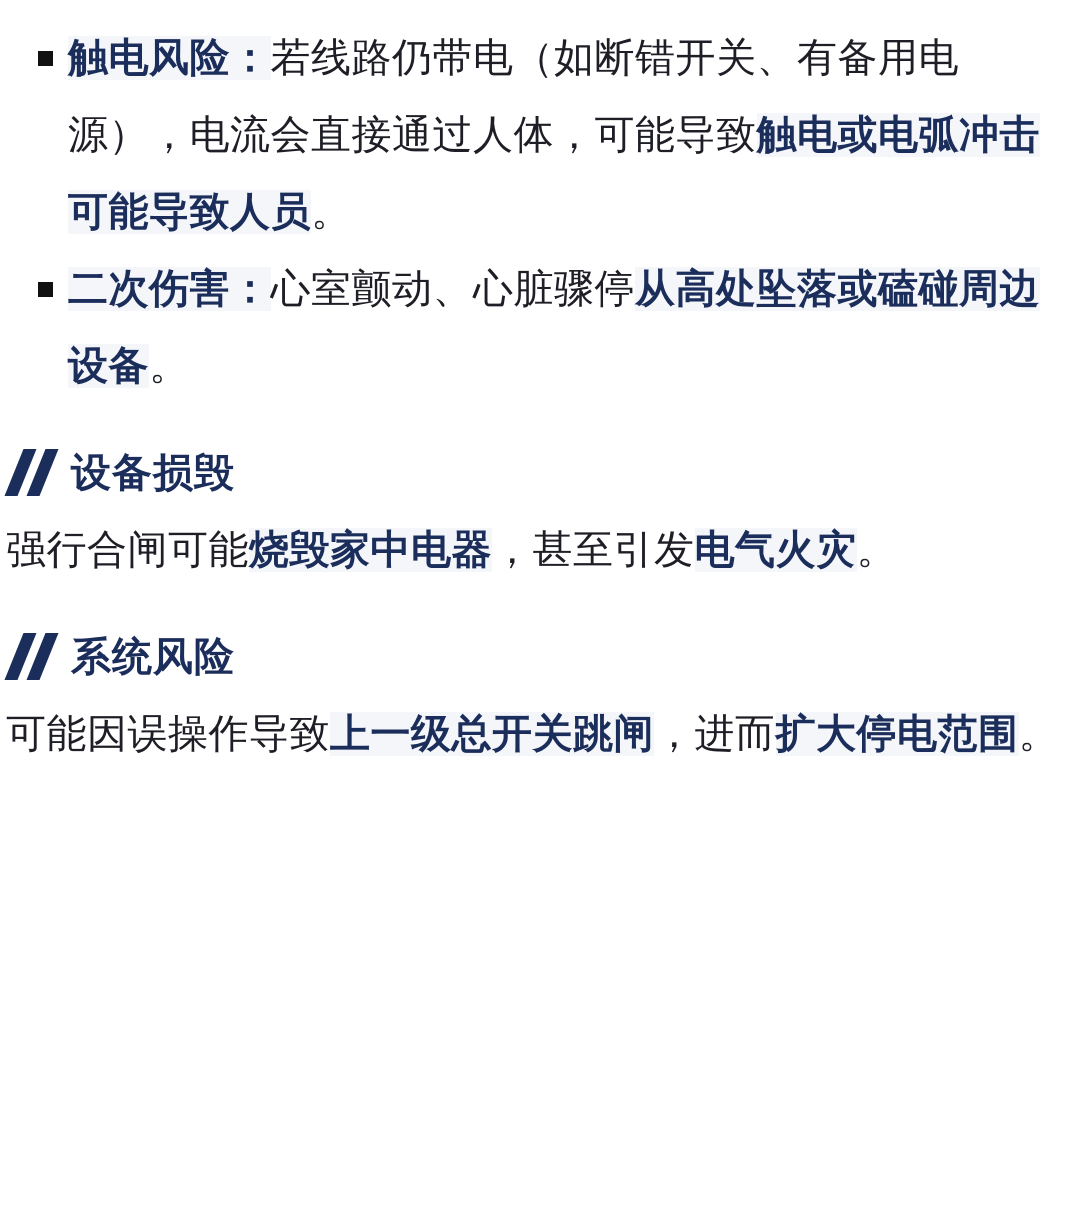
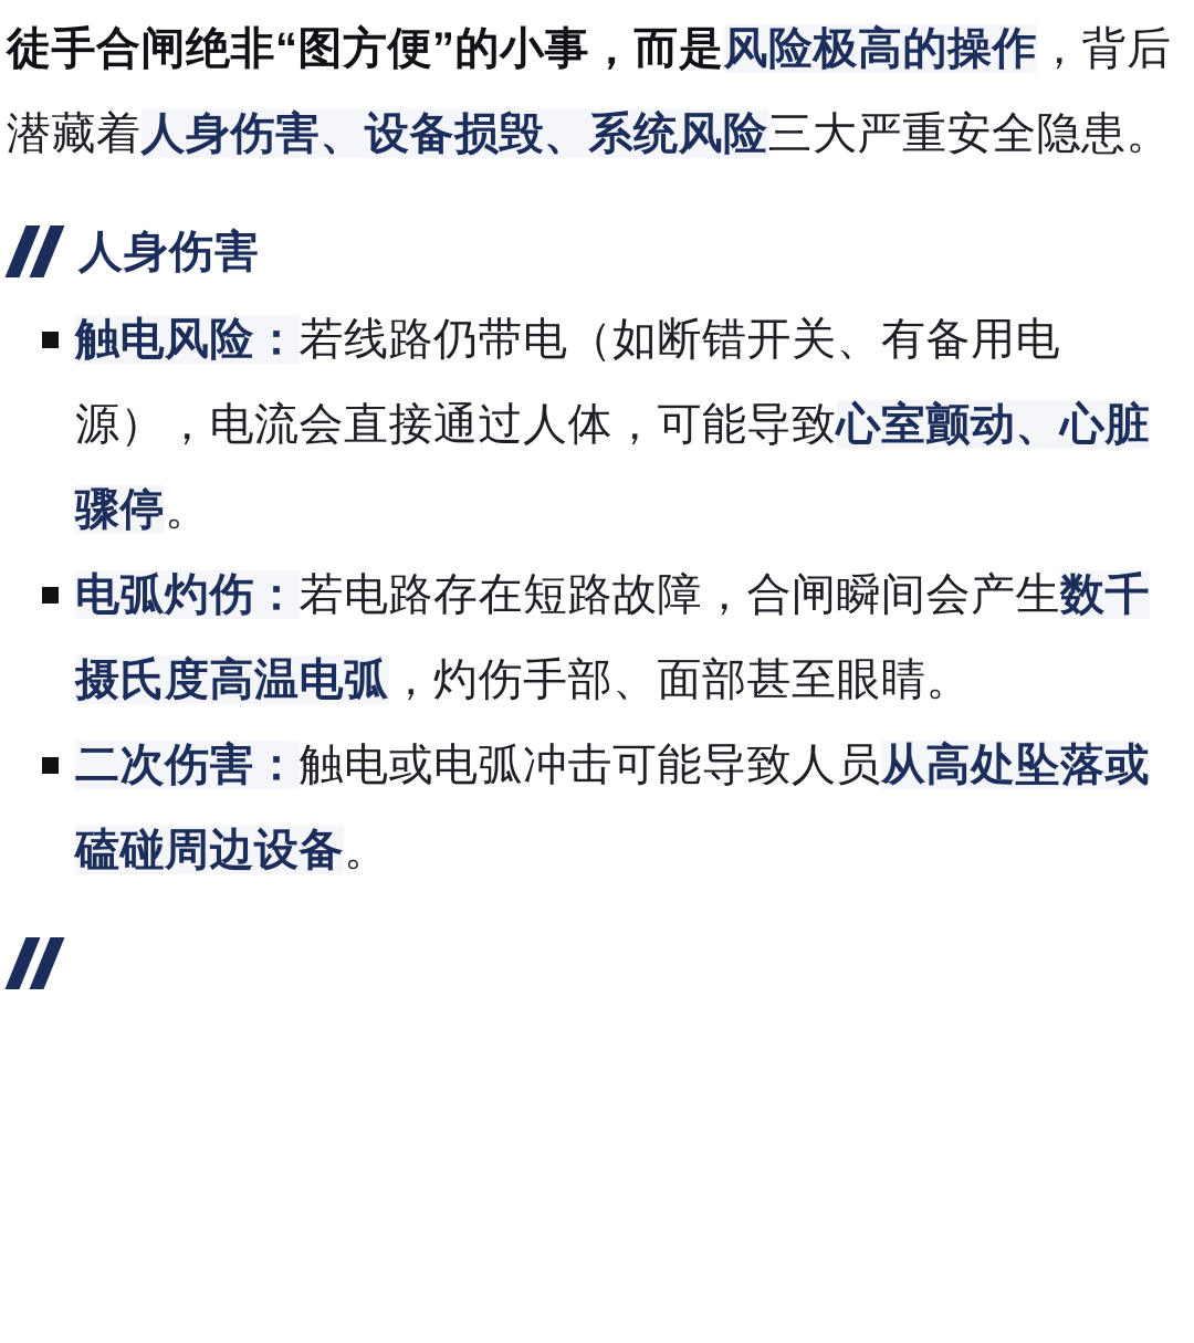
+ 徒手合闸绝非“图方便”的小事，而是风险极高的操作，背后潜藏着人身伤害、设备损毁、系统风险三大严重安全隐患。
+ 人身伤害
- 触电风险：若线路仍带电（如断错开关、有备用电源），电流会直接通过人体，可能导致触电或电弧冲击可能导致人员。
+ 触电风险：若线路仍带电（如断错开关、有备用电源），电流会直接通过人体，可能导致心室颤动、心脏骤停。
+ 电弧灼伤：若电路存在短路故障，合闸瞬间会产生数千摄氏度高温电弧，灼伤手部、面部甚至眼睛。
- 二次伤害：心室颤动、心脏骤停从高处坠落或磕碰周边设备。
+ 二次伤害：触电或电弧冲击可能导致人员从高处坠落或磕碰周边设备。
- 设备损毁
- 强行合闸可能烧毁家中电器，甚至引发电气火灾。
- 系统风险
- 可能因误操作导致上一级总开关跳闸，进而扩大停电范围。
